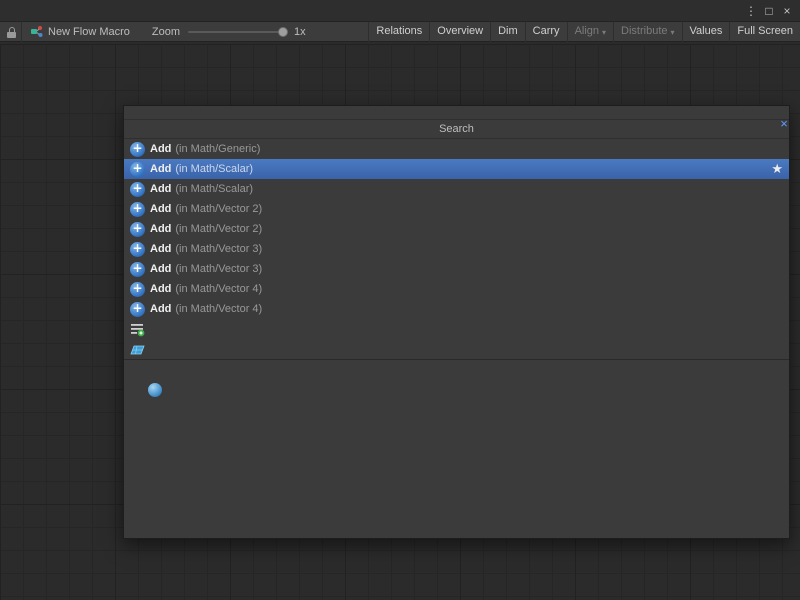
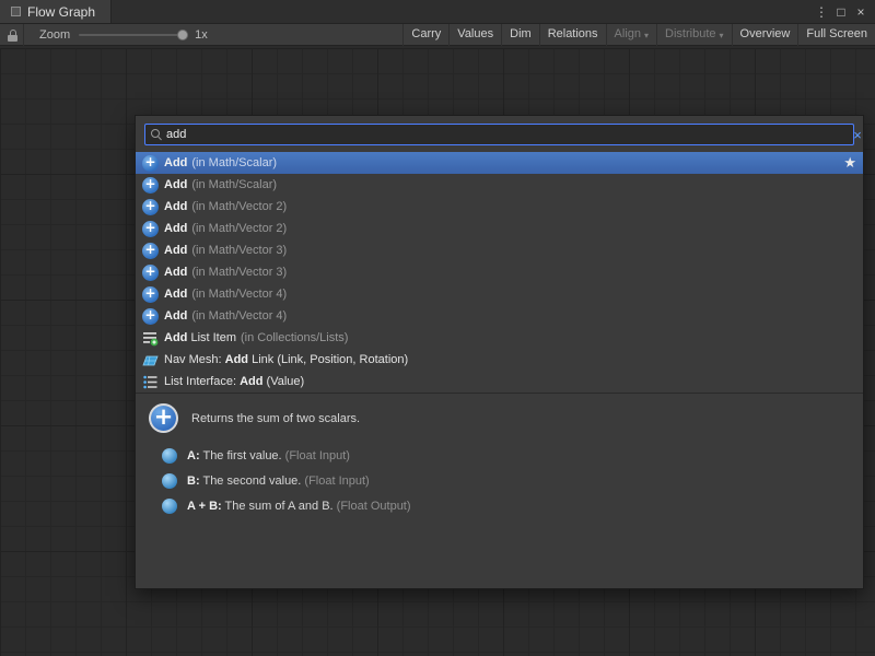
+ Flow Graph
  ⋮
  □
  ×
- New Flow Macro
  Zoom
  1x
- Relations
+ Carry
- Overview
+ Values
  Dim
- Carry
+ Relations
  Align
  ▾
  Distribute
  ▾
- Values
+ Overview
  Full Screen
+ add
  ×
- Search
- Add (in Math/Generic)
  Add (in Math/Scalar)
  ★
  Add (in Math/Scalar)
  Add (in Math/Vector 2)
  Add (in Math/Vector 2)
  Add (in Math/Vector 3)
  Add (in Math/Vector 3)
  Add (in Math/Vector 4)
  Add (in Math/Vector 4)
+ Add List Item (in Collections/Lists)
+ Nav Mesh: Add Link (Link, Position, Rotation)
+ List Interface: Add (Value)
+ Returns the sum of two scalars.
+ A: The first value. (Float Input)
+ B: The second value. (Float Input)
+ A + B: The sum of A and B. (Float Output)
